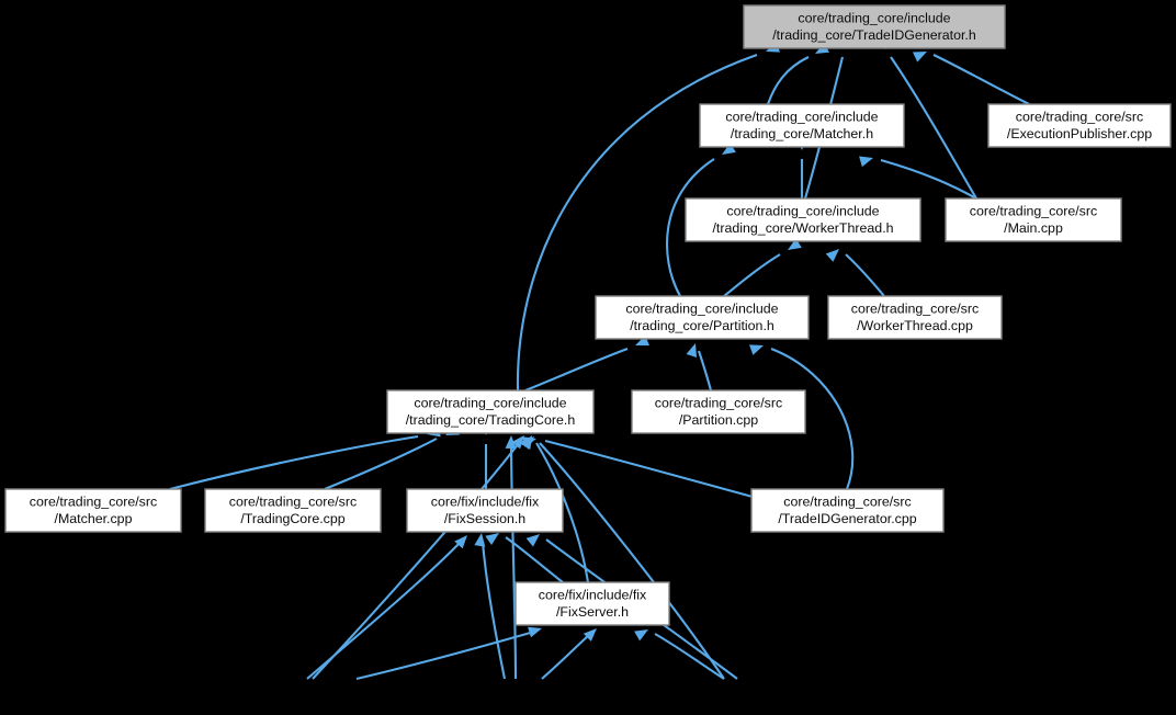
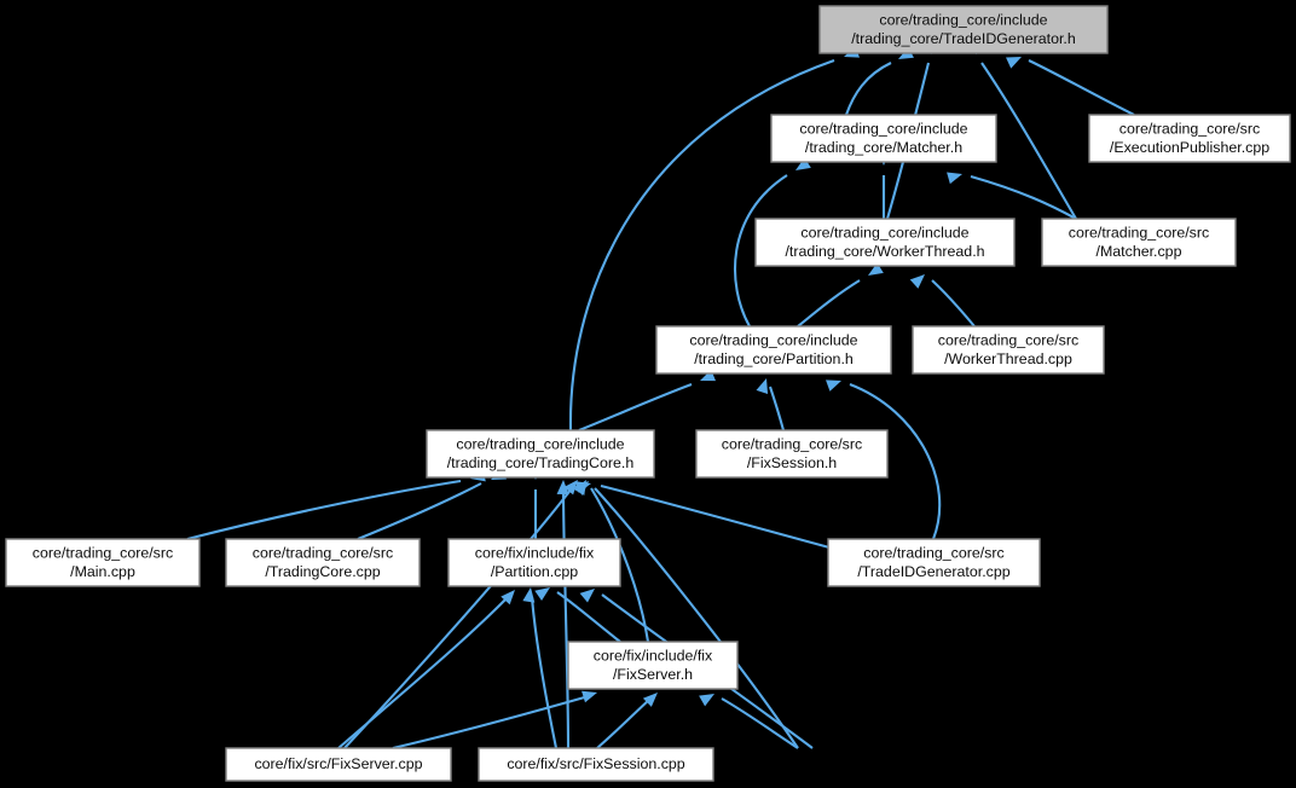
  core/trading_core/include
  /trading_core/TradeIDGenerator.h
  core/trading_core/include
  /trading_core/Matcher.h
  core/trading_core/src
  /ExecutionPublisher.cpp
  core/trading_core/include
  /trading_core/WorkerThread.h
  core/trading_core/src
- /Main.cpp
+ /Matcher.cpp
  core/trading_core/include
  /trading_core/Partition.h
  core/trading_core/src
  /WorkerThread.cpp
  core/trading_core/include
  /trading_core/TradingCore.h
  core/trading_core/src
- /Partition.cpp
+ /FixSession.h
  core/trading_core/src
- /Matcher.cpp
+ /Main.cpp
  core/trading_core/src
  /TradingCore.cpp
  core/fix/include/fix
- /FixSession.h
+ /Partition.cpp
  core/trading_core/src
  /TradeIDGenerator.cpp
  core/fix/include/fix
  /FixServer.h
+ core/fix/src/FixServer.cpp
+ core/fix/src/FixSession.cpp
